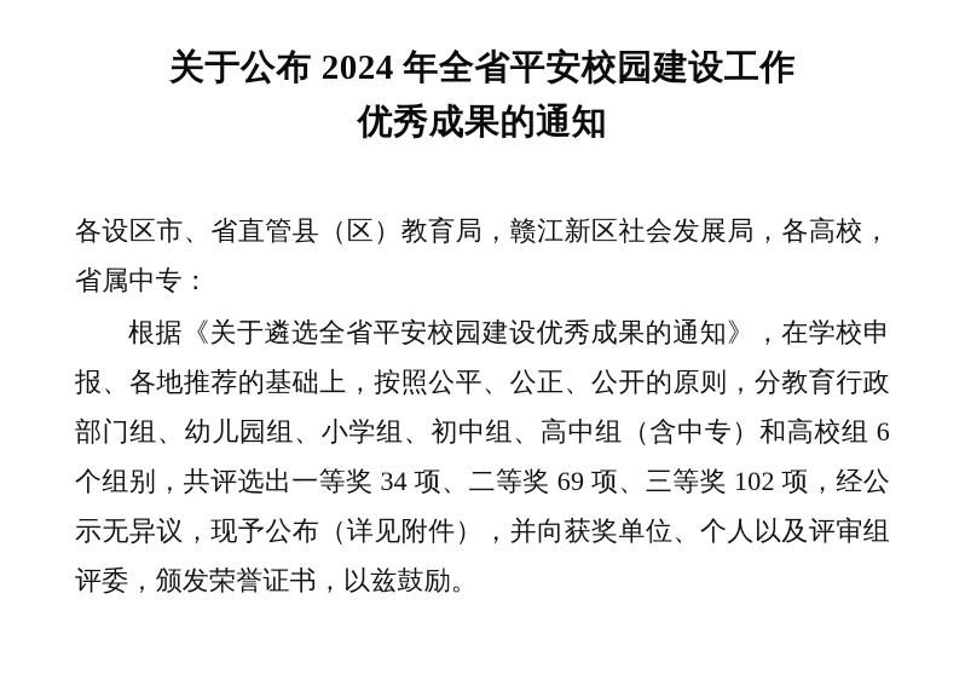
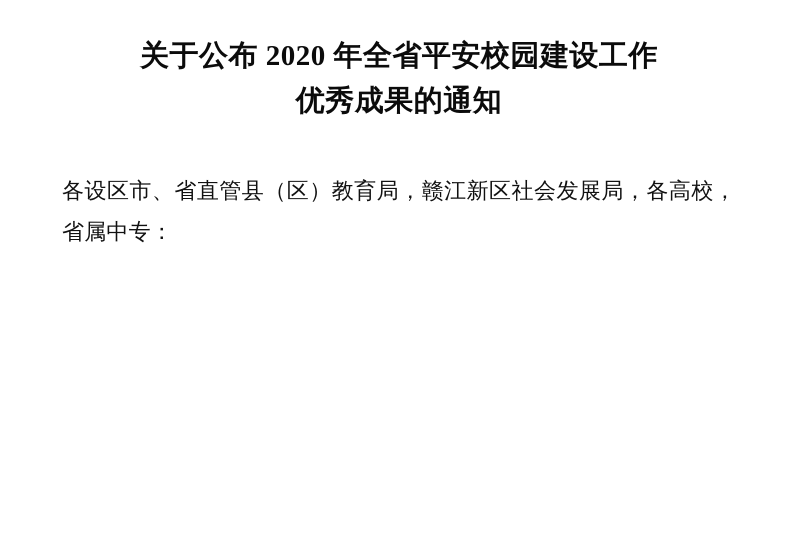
- 关于公布 2024 年全省平安校园建设工作
+ 关于公布 2020 年全省平安校园建设工作
  优秀成果的通知
  各设区市、省直管县（区）教育局，赣江新区社会发展局，各高校，省属中专：
- 根据《关于遴选全省平安校园建设优秀成果的通知》，在学校申报、各地推荐的基础上，按照公平、公正、公开的原则，分教育行政部门组、幼儿园组、小学组、初中组、高中组（含中专）和高校组 6 个组别，共评选出一等奖 34 项、二等奖 69 项、三等奖 102 项，经公示无异议，现予公布（详见附件），并向获奖单位、个人以及评审组评委，颁发荣誉证书，以兹鼓励。
